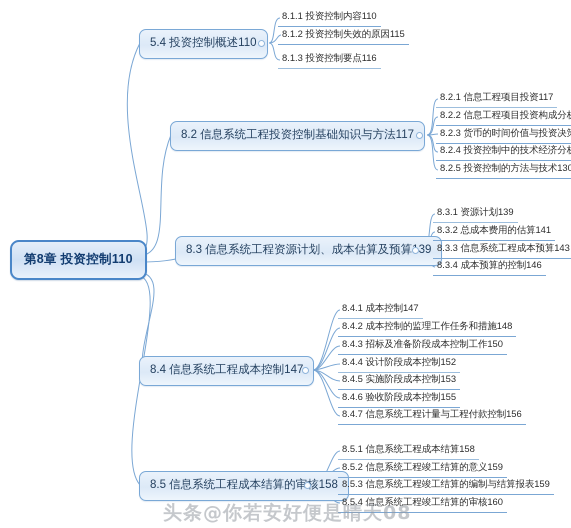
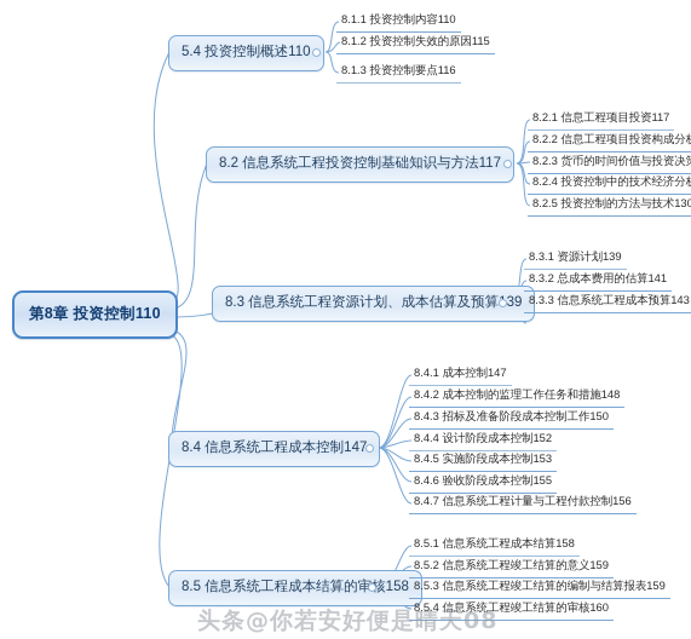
  第8章 投资控制110
  5.4 投资控制概述110
  8.1.1 投资控制内容110
  8.1.2 投资控制失效的原因115
  8.1.3 投资控制要点116
  8.2 信息系统工程投资控制基础知识与方法117
  8.2.1 信息工程项目投资117
  8.2.2 信息工程项目投资构成分
  8.2.3 货币的时间价值与投资决
  8.2.4 投资控制中的技术经济分
  8.2.5 投资控制的方法与技术130
  8.3 信息系统工程资源计划、成本估算及预算39
  8.3.1 资源计划139
  8.3.2 总成本费用的估算141
  8.3.3 信息系统工程成本预算143
- 8.3.4 成本预算的控制146
  8.4 信息系统工程成本控制147
  8.4.1 成本控制147
  8.4.2 成本控制的监理工作任务和措施148
  8.4.3 招标及准备阶段成本控制工作150
  8.4.4 设计阶段成本控制152
  8.4.5 实施阶段成本控制153
  8.4.6 验收阶段成本控制155
  8.4.7 信息系统工程计量与工程付款控制156
  8.5 信息系统工程成本结算的审核158
  8.5.1 信息系统工程成本结算158
  8.5.2 信息系统工程竣工结算的意义159
  8.5.3 信息系统工程竣工结算的编制与结算报表159
  8.5.4 信息系统工程竣工结算的审核160
  头条@你若安好便是晴天08
